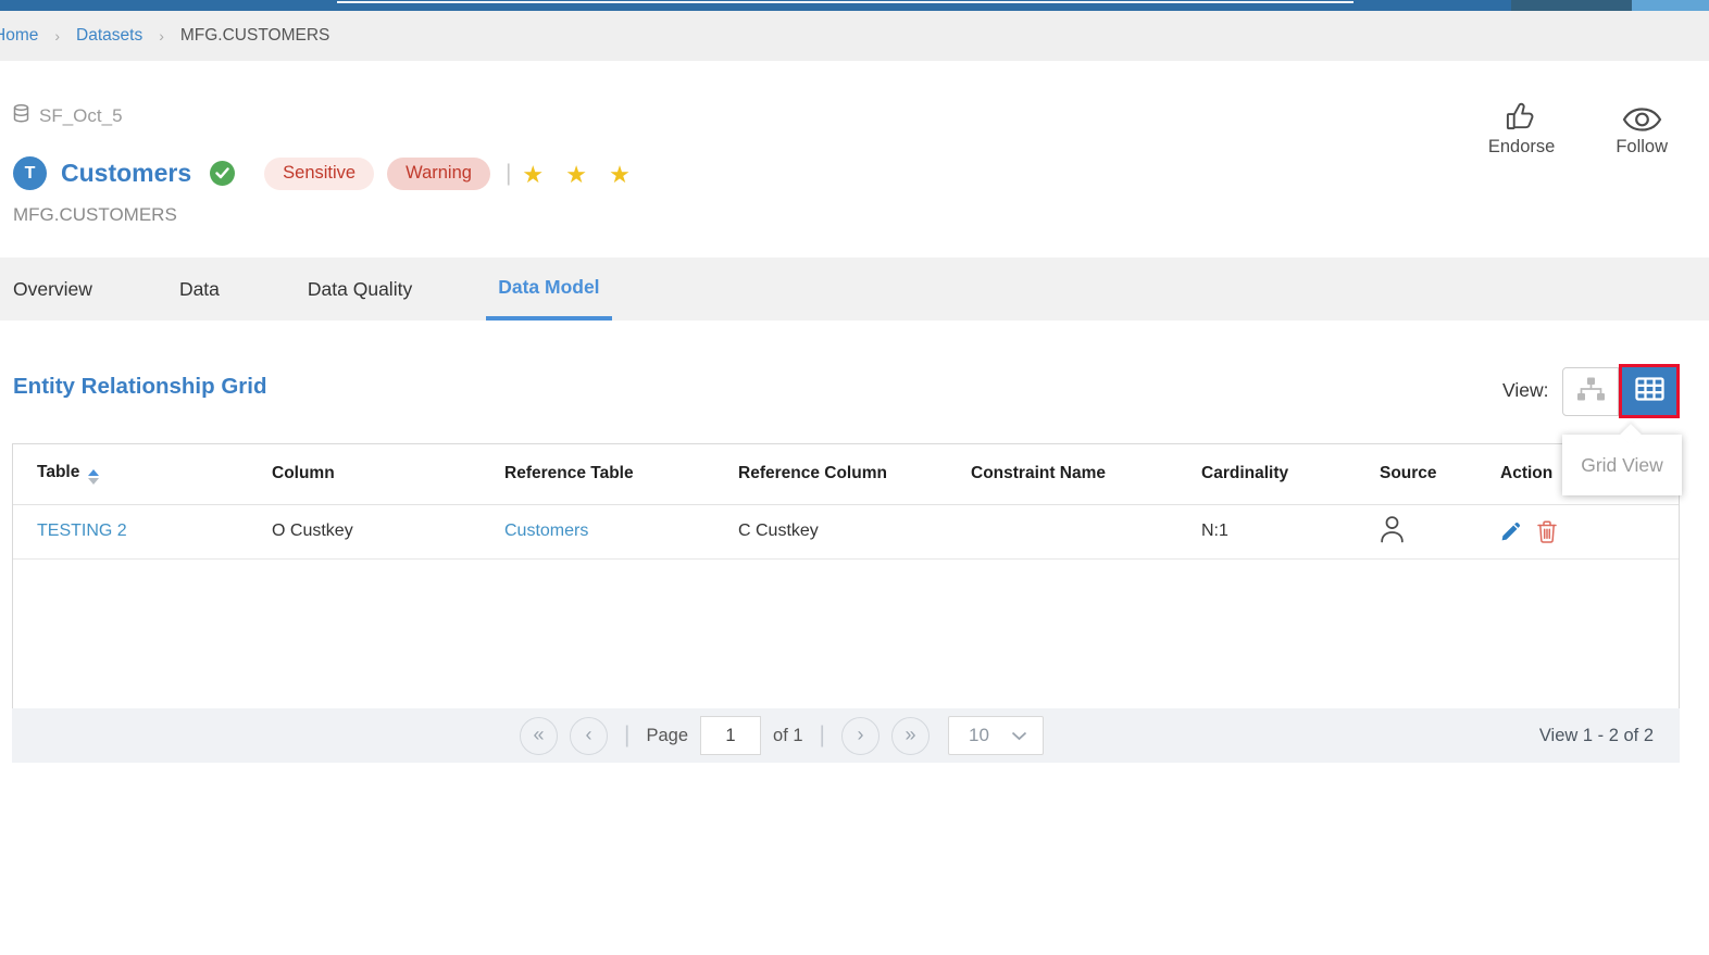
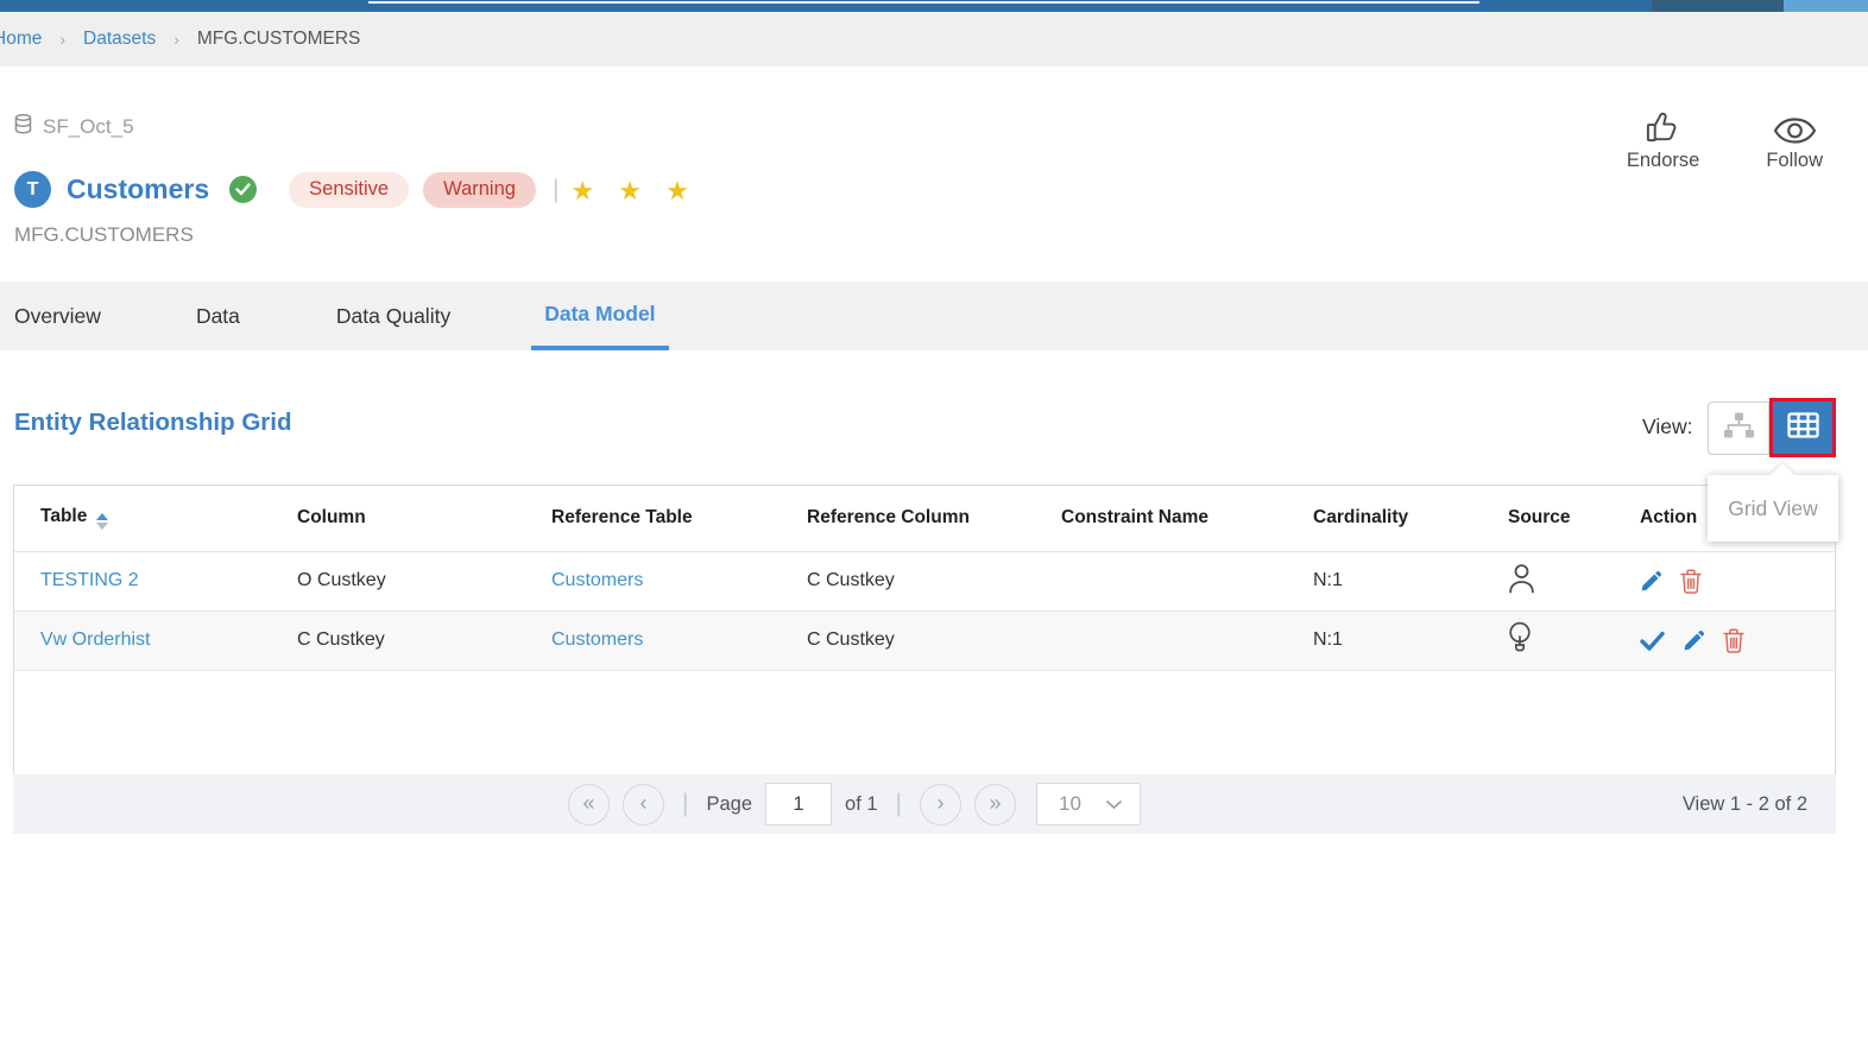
  ome
  ›
  Datasets
  ›
  MFG.CUSTOMERS
  SF_Oct_5
  T
  Customers
  Sensitive
  Warning
  |
  ★ ★ ★
  MFG.CUSTOMERS
  Endorse
  Follow
  Overview
  Data
  Data Quality
  Data Model
  Entity Relationship Grid
  View:
  Grid View
  Table	Column	Reference Table	Reference Column	Constraint Name	Cardinality	Source	Action
  TESTING 2	O Custkey	Customers	C Custkey		N:1
+ Vw Orderhist	C Custkey	Customers	C Custkey		N:1
  «
  ‹
  |
  Page
  1
  of 1
  |
  ›
  »
  10
  View 1 - 2 of 2
